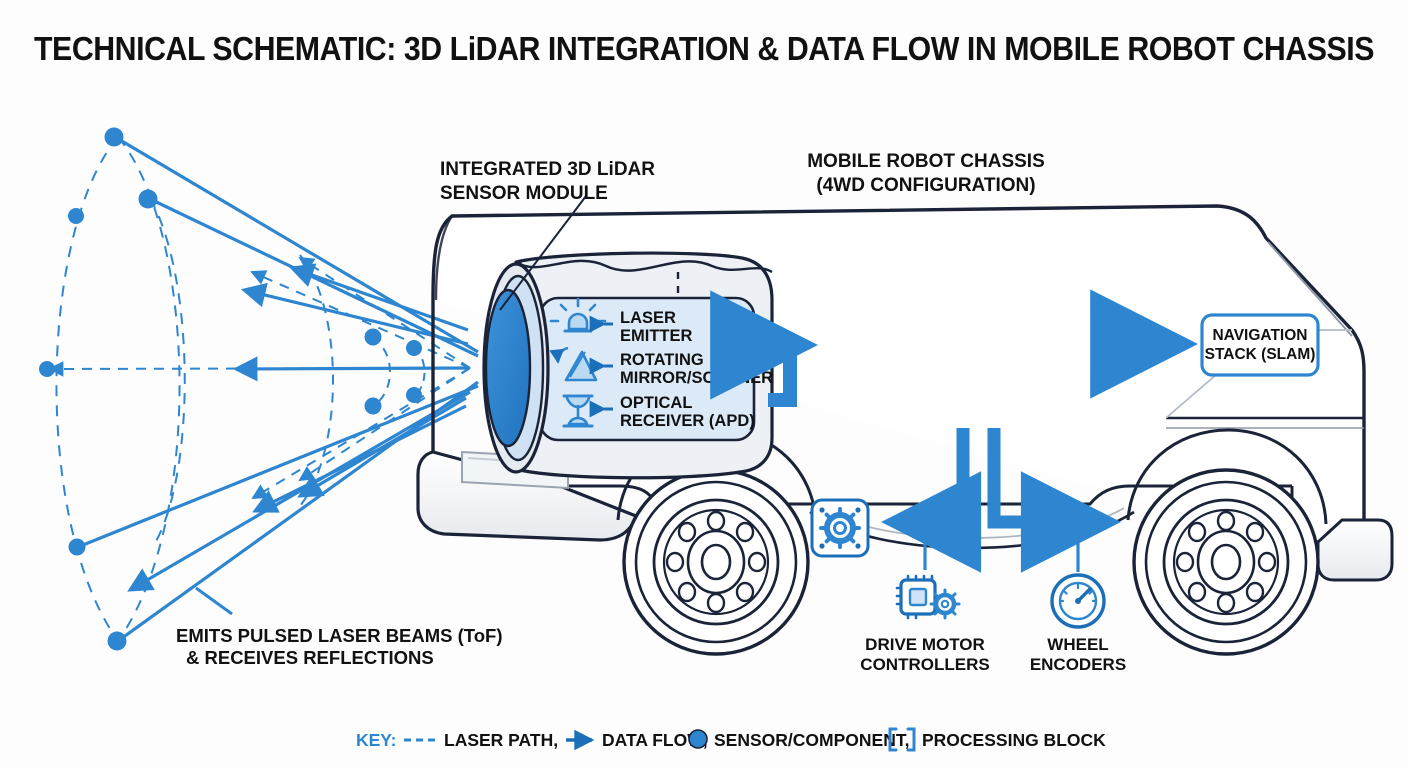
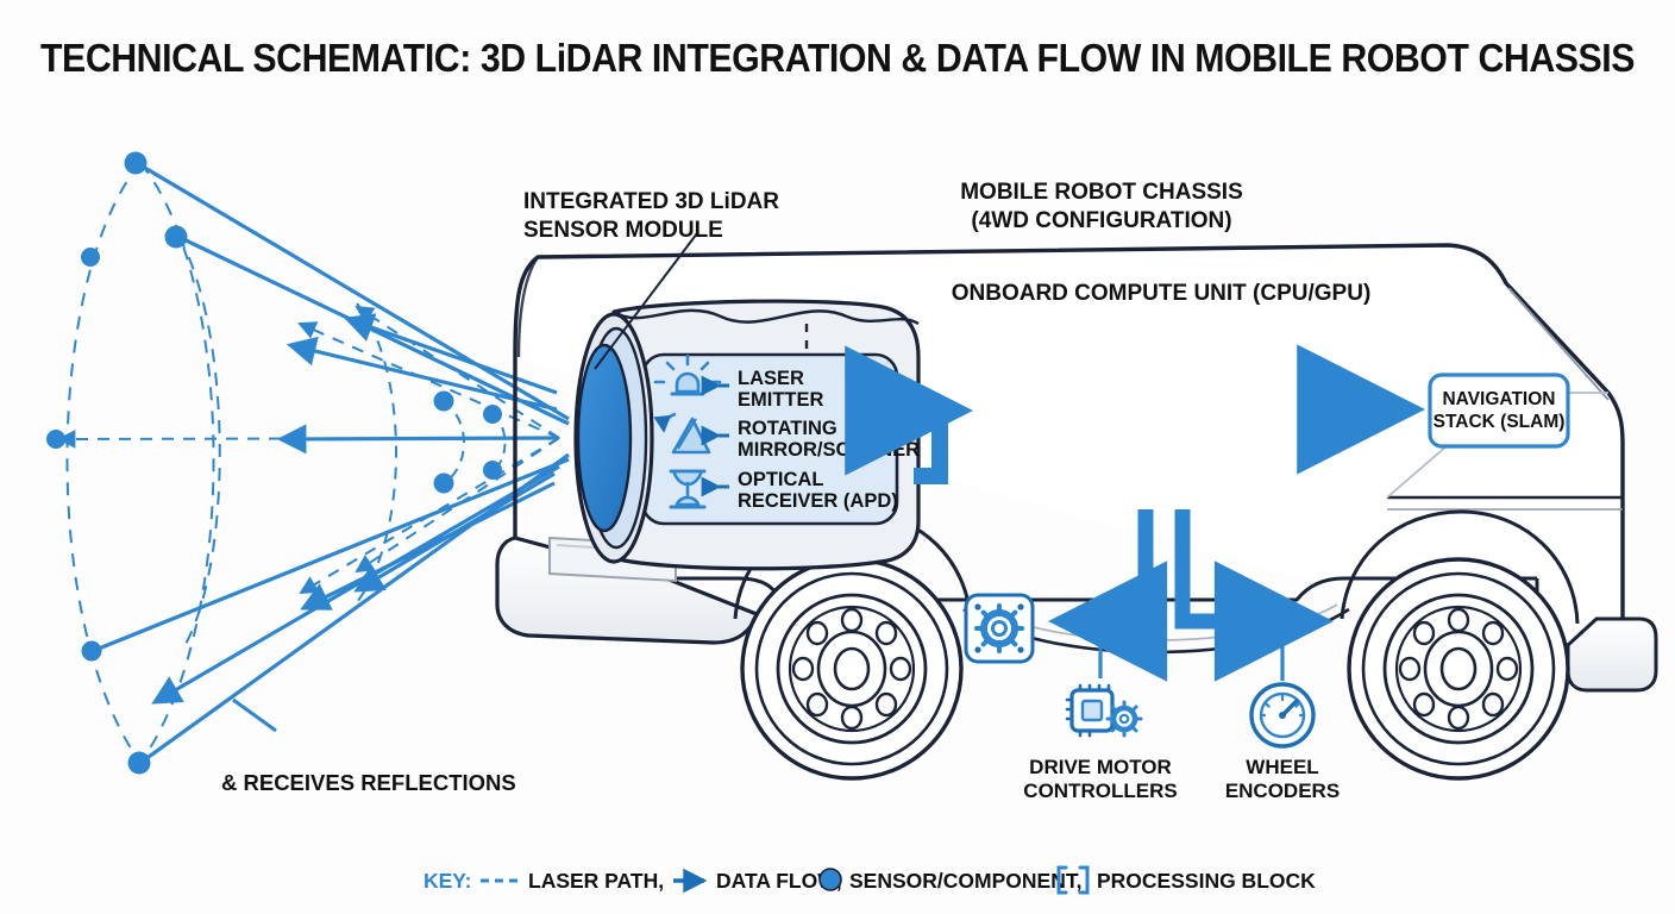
  TECHNICAL SCHEMATIC: 3D LiDAR INTEGRATION & DATA FLOW IN MOBILE ROBOT CHASSIS
  LASER
  EMITTER
  ROTATING
  MIRROR/SCANNER
  OPTICAL
  RECEIVER (APD)
  INTEGRATED 3D LiDAR
  SENSOR MODULE
  MOBILE ROBOT CHASSIS
  (4WD CONFIGURATION)
+ ONBOARD COMPUTE UNIT (CPU/GPU)
  NAVIGATION
  STACK (SLAM)
  DRIVE MOTOR
  CONTROLLERS
  WHEEL
  ENCODERS
- EMITS PULSED LASER BEAMS (ToF)
  & RECEIVES REFLECTIONS
  KEY:
  LASER PATH,
  DATA FLO
  SENSOR/COMPONET,
  PROCESSING BLOCK
